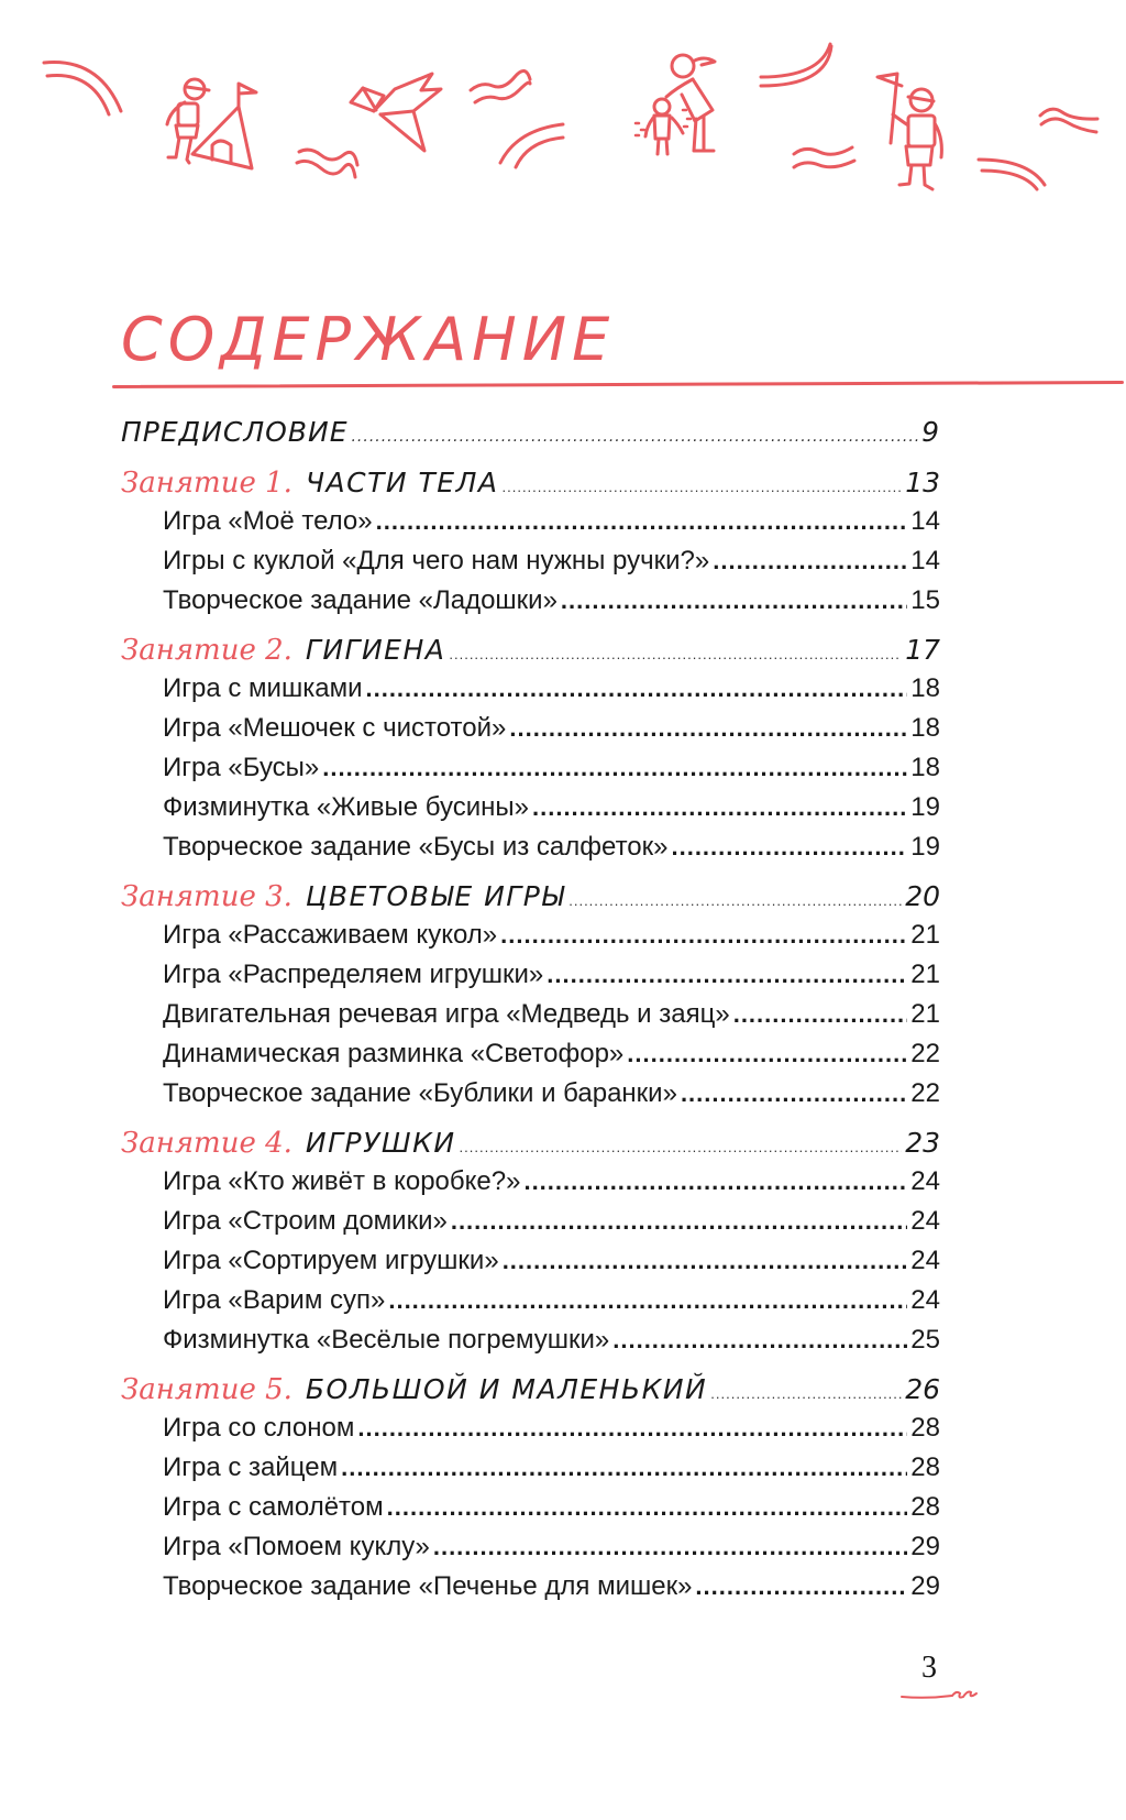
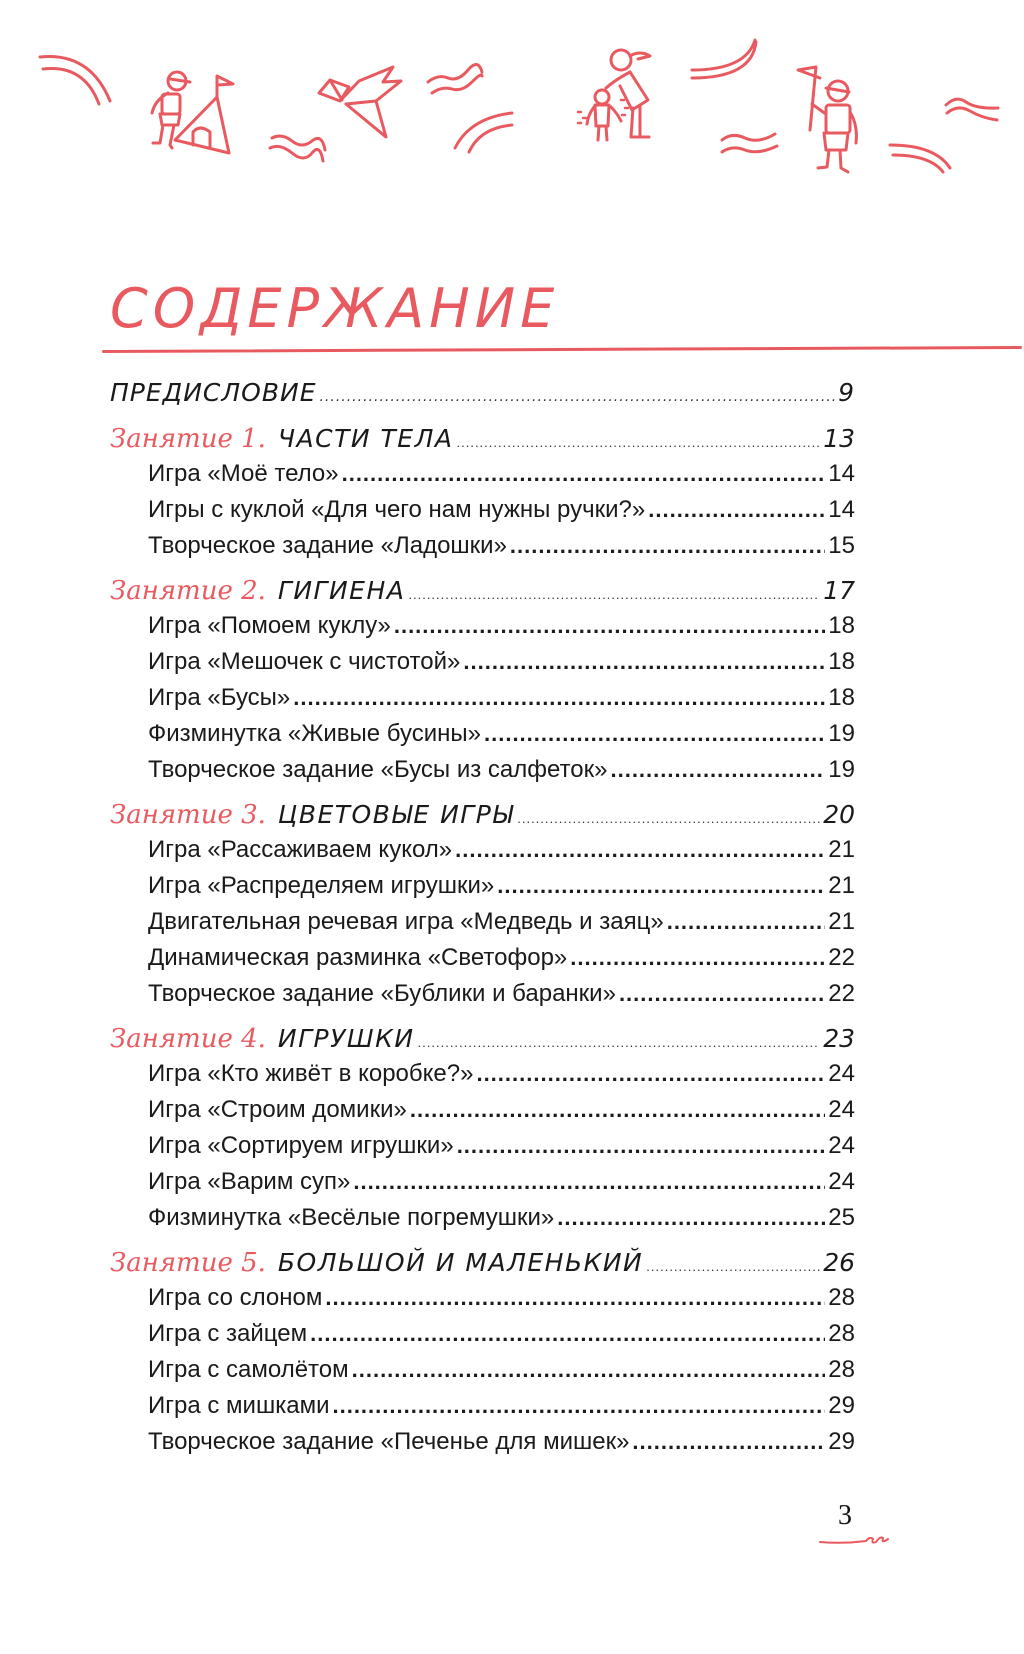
  СОДЕРЖАНИЕ
  ПРЕДИСЛОВИЕ
  9
  Занятие 1.
  ЧАСТИ ТЕЛА
  13
  Игра «Моё тело»
  14
  Игры с куклой «Для чего нам нужны ручки?»
  14
  Творческое задание «Ладошки»
  15
  Занятие 2.
  ГИГИЕНА
  17
- Игра с мишками
+ Игра «Помоем куклу»
  18
  Игра «Мешочек с чистотой»
  18
  Игра «Бусы»
  18
  Физминутка «Живые бусины»
  19
  Творческое задание «Бусы из салфеток»
  19
  Занятие 3.
  ЦВЕТОВЫЕ ИГРЫ
  20
  Игра «Рассаживаем кукол»
  21
  Игра «Распределяем игрушки»
  21
  Двигательная речевая игра «Медведь и заяц»
  21
  Динамическая разминка «Светофор»
  22
  Творческое задание «Бублики и баранки»
  22
  Занятие 4.
  ИГРУШКИ
  23
  Игра «Кто живёт в коробке?»
  24
  Игра «Строим домики»
  24
  Игра «Сортируем игрушки»
  24
  Игра «Варим суп»
  24
  Физминутка «Весёлые погремушки»
  25
  Занятие 5.
  БОЛЬШОЙ И МАЛЕНЬКИЙ
  26
  Игра со слоном
  28
  Игра с зайцем
  28
  Игра с самолётом
  28
- Игра «Помоем куклу»
+ Игра с мишками
  29
  Творческое задание «Печенье для мишек»
  29
  3
